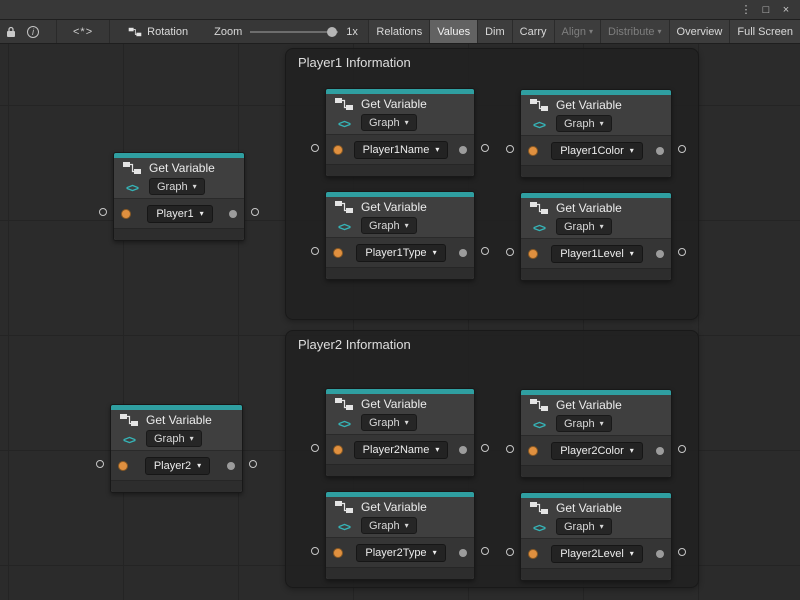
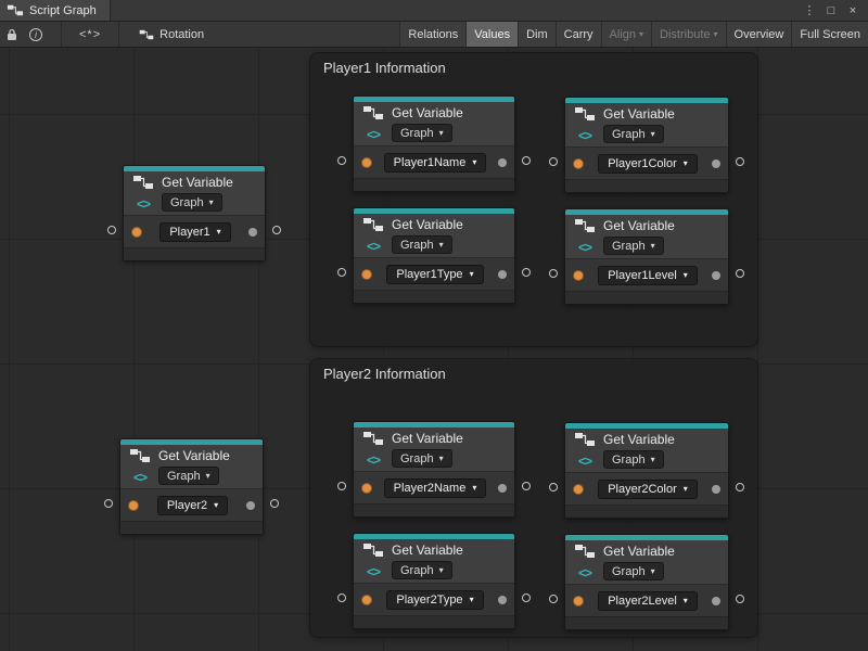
+ Script Graph
  ⋮
  □
  ×
  i
  <*>
  Rotation
- Zoom
- 1x
  Relations
  Values
  Dim
  Carry
  Align
  ▾
  Distribute
  ▾
  Overview
  Full Screen
  Player1 Information
  Player2 Information
  <>
  Get Variable
  Graph
  ▾
  Player1
  ▾
  <>
  Get Variable
  Graph
  ▾
  Player1Name
  ▾
  <>
  Get Variable
  Graph
  ▾
  Player1Color
  ▾
  <>
  Get Variable
  Graph
  ▾
  Player1Type
  ▾
  <>
  Get Variable
  Graph
  ▾
  Player1Level
  ▾
  <>
  Get Variable
  Graph
  ▾
  Player2
  ▾
  <>
  Get Variable
  Graph
  ▾
  Player2Name
  ▾
  <>
  Get Variable
  Graph
  ▾
  Player2Color
  ▾
  <>
  Get Variable
  Graph
  ▾
  Player2Type
  ▾
  <>
  Get Variable
  Graph
  ▾
  Player2Level
  ▾
